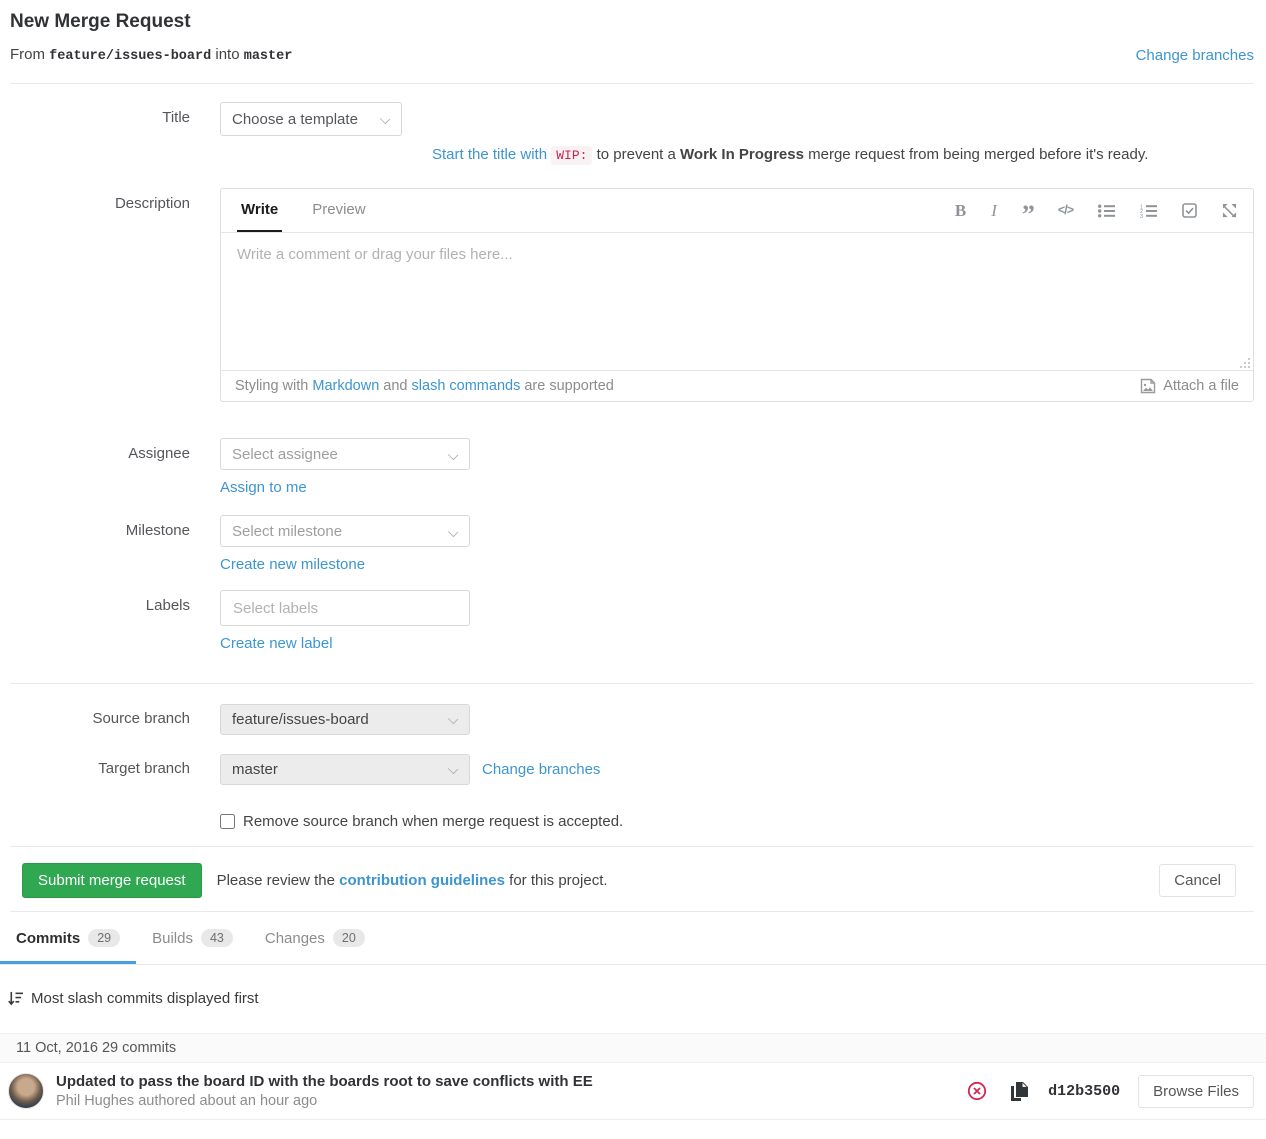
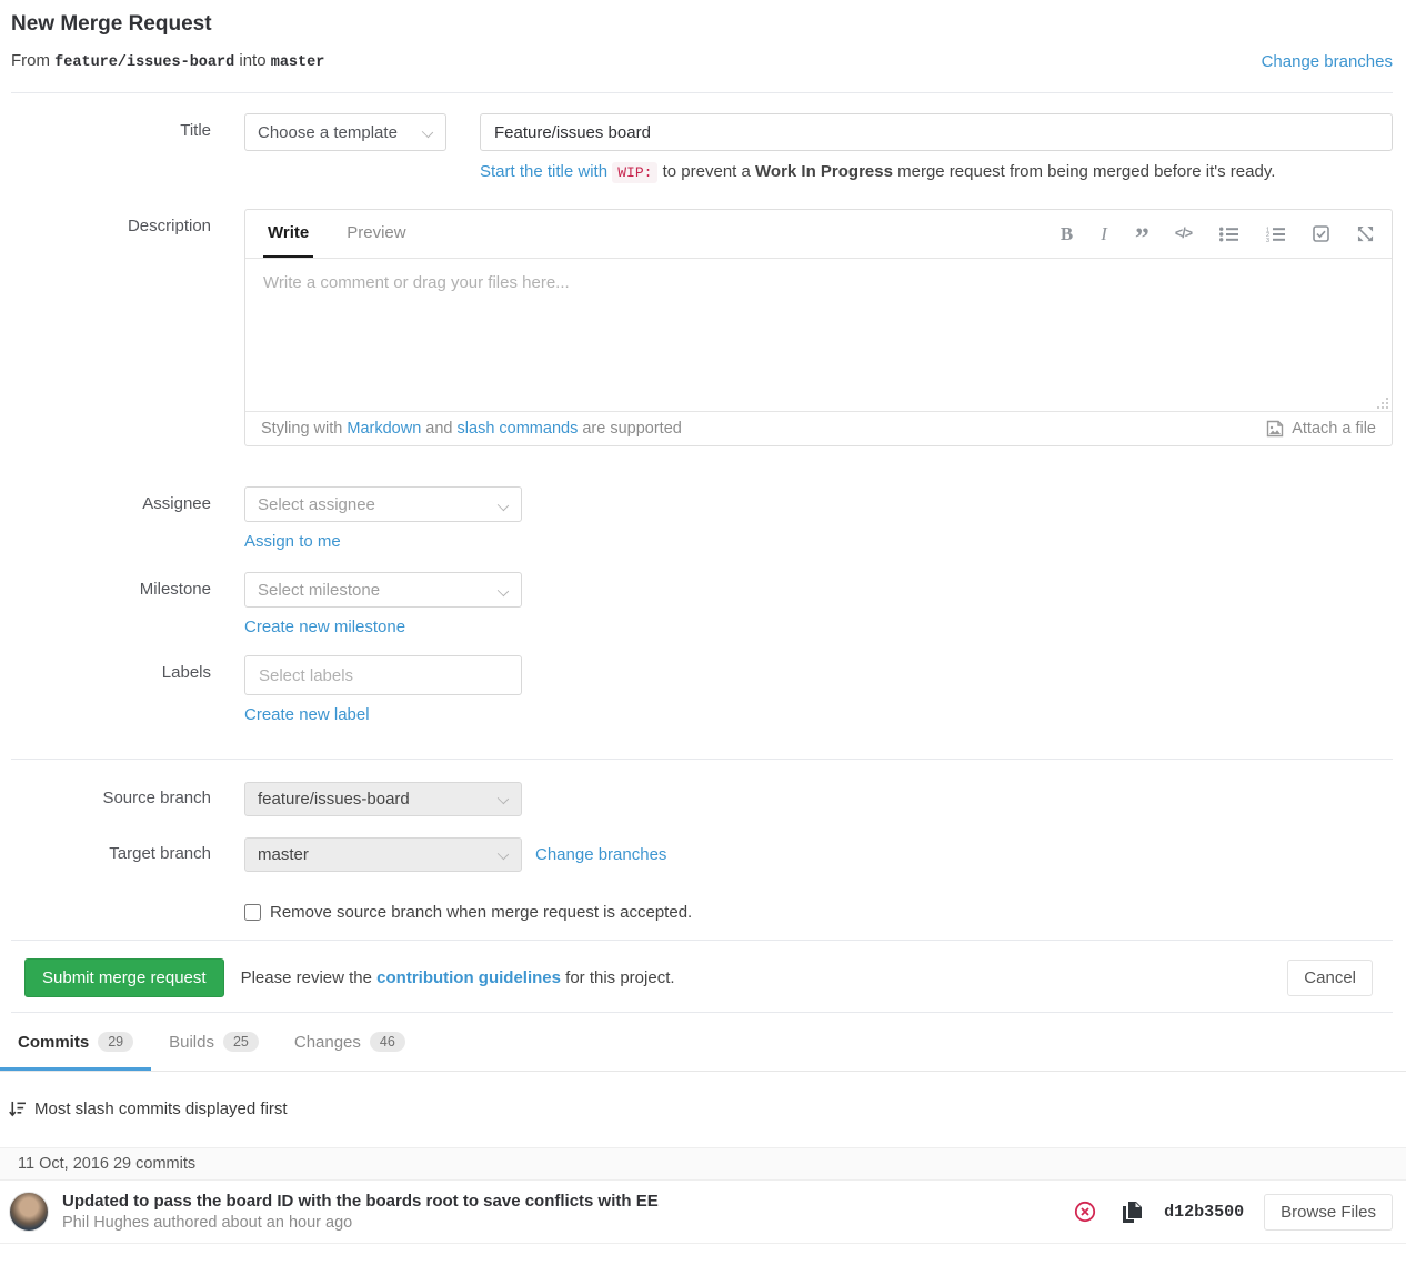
  New Merge Request
  From feature/issues-board into master
  Change branches
  Title
  Choose a template
+ Feature/issues board
  Start the title with WIP: to prevent a Work In Progress merge request from being merged before it's ready.
  Description
  Write
  Preview
  B
  I
  ”
  </>
  Write a comment or drag your files here...
  Styling with
  Markdown
  and
  slash commands
  are supported
  Attach a file
  Assignee
  Select assignee
  Assign to me
  Milestone
  Select milestone
  Create new milestone
  Labels
  Select labels
  Create new label
  Source branch
  feature/issues-board
  Target branch
  master
  Change branches
  Remove source branch when merge request is accepted.
  Submit merge request
  Please review the contribution guidelines for this project.
  Cancel
  Commits
  29
  Builds
- 43
+ 25
  Changes
- 20
+ 46
  Most slash commits displayed first
  11 Oct, 2016 29 commits
  Updated to pass the board ID with the boards root to save conflicts with EE
  Phil Hughes authored about an hour ago
  d12b3500
  Browse Files
